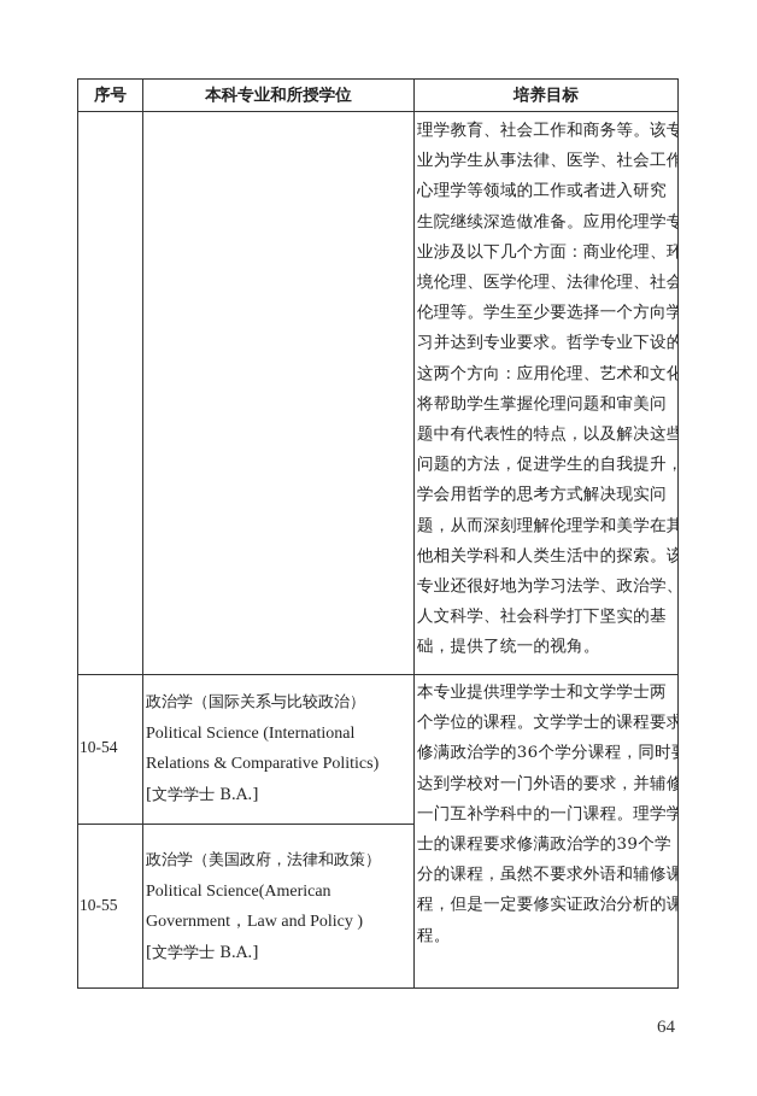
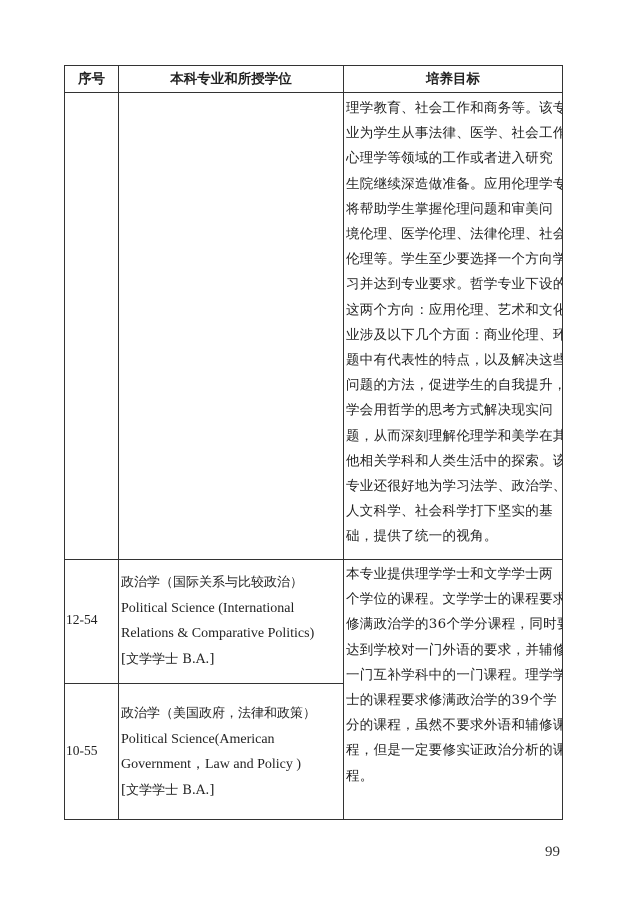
  序号
  本科专业和所授学位
  培养目标
  理学教育、社会工作和商务等。该专
  业为学生从事法律、医学、社会工作
  心理学等领域的工作或者进入研究
  生院继续深造做准备。应用伦理学专
- 业涉及以下几个方面：商业伦理、环
+ 将帮助学生掌握伦理问题和审美问
  境伦理、医学伦理、法律伦理、社会
  伦理等。学生至少要选择一个方向学
  习并达到专业要求。哲学专业下设的
  这两个方向：应用伦理、艺术和文化
- 将帮助学生掌握伦理问题和审美问
+ 业涉及以下几个方面：商业伦理、环
  题中有代表性的特点，以及解决这些
  问题的方法，促进学生的自我提升，
  学会用哲学的思考方式解决现实问
  题，从而深刻理解伦理学和美学在其
  他相关学科和人类生活中的探索。该
  专业还很好地为学习法学、政治学、
  人文科学、社会科学打下坚实的基
  础，提供了统一的视角。
- 10-54
+ 12-54
  政治学（国际关系与比较政治）
  Political Science (International
  Relations & Comparative Politics)
  [文学学士 B.A.]
  10-55
  政治学（美国政府，法律和政策）
  Political Science(American
  Government，Law and Policy )
  [文学学士 B.A.]
  本专业提供理学学士和文学学士两
  个学位的课程。文学学士的课程要求
  修满政治学的36个学分课程，同时
  达到学校对一门外语的要求，并辅修
  一门互补学科中的一门课程。理学学
  士的课程要求修满政治学的39个学
  分的课程，虽然不要求外语和辅修课
  程，但是一定要修实证政治分析的课
  程。
- 64
+ 99
